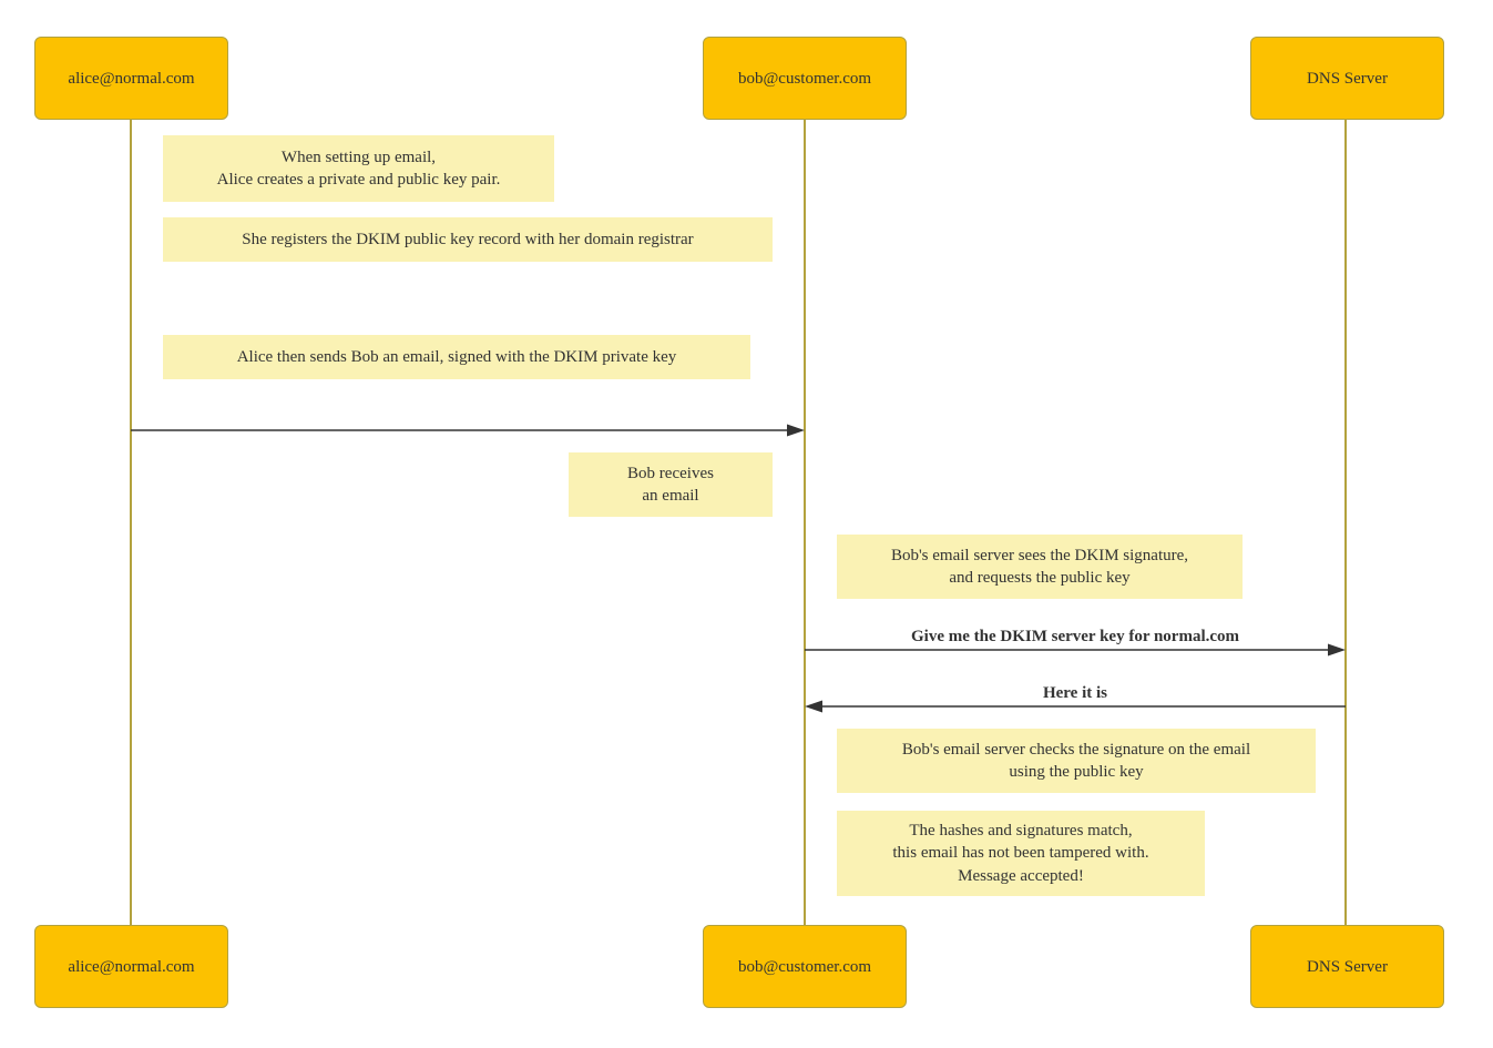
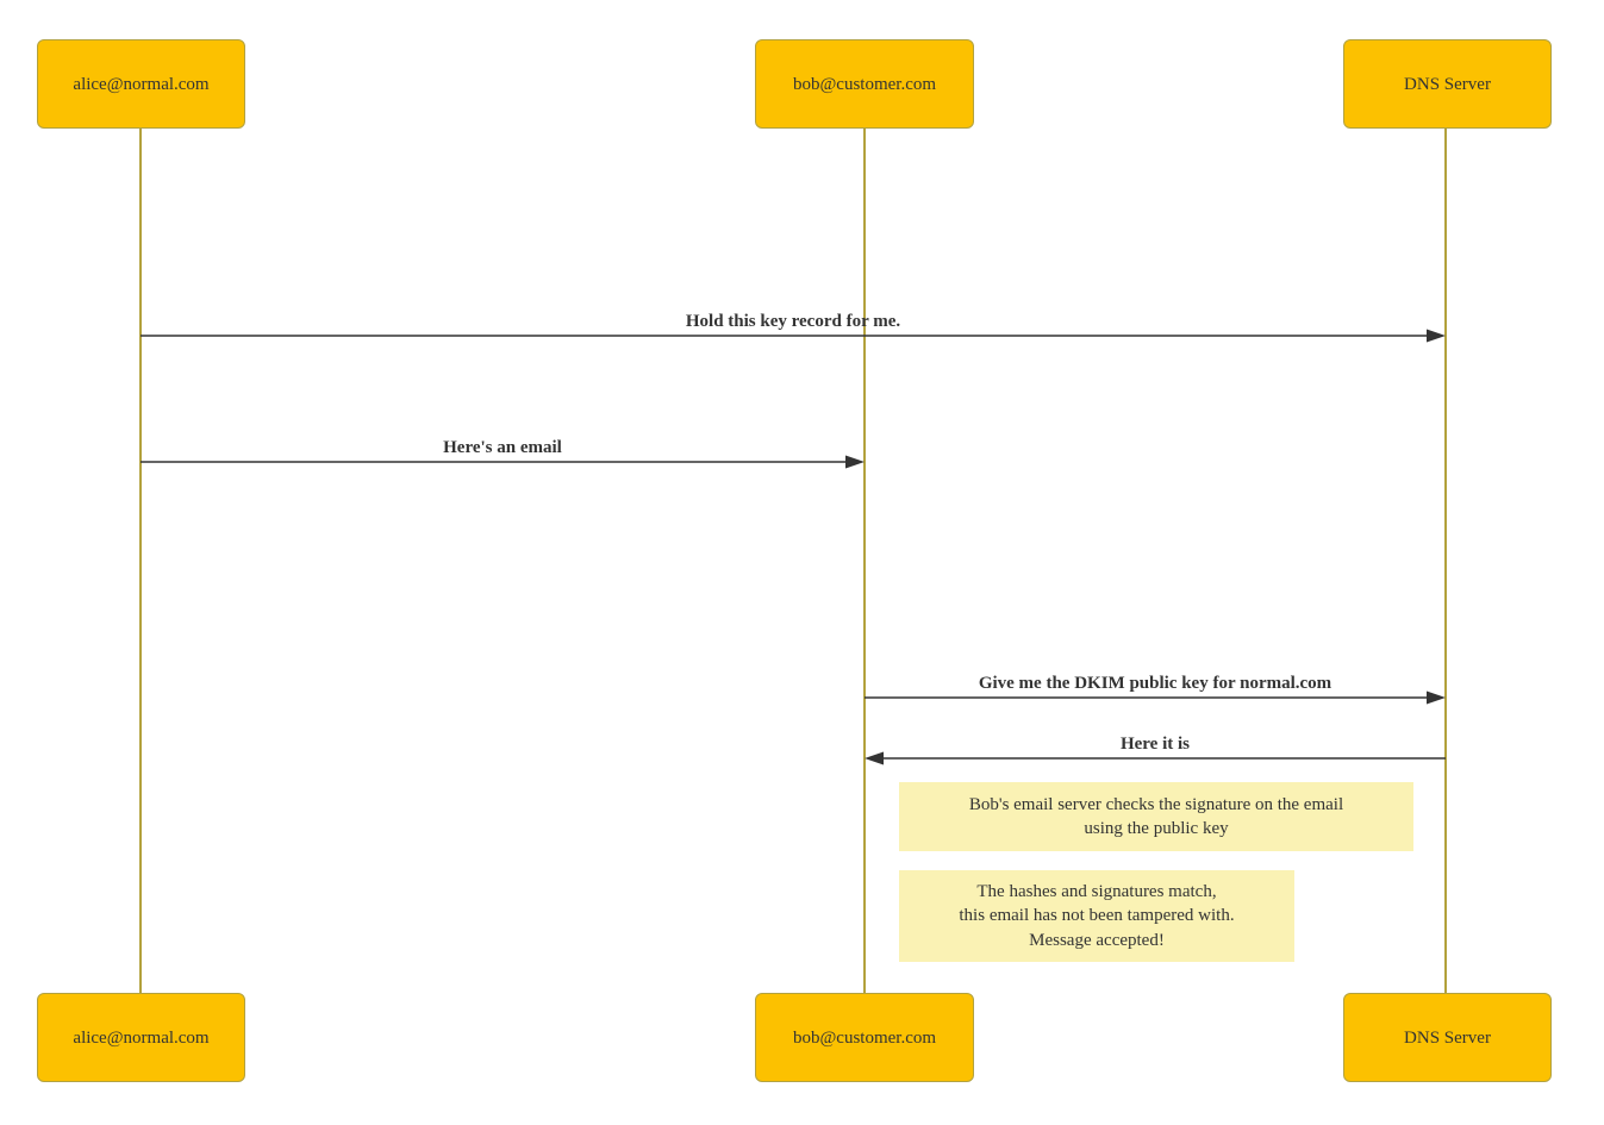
  alice@normal.com
  bob@customer.com
  DNS Server
  alice@normal.com
  bob@customer.com
  DNS Server
- When setting up email,
- Alice creates a private and public key pair.
- She registers the DKIM public key record with her domain registrar
- Alice then sends Bob an email, signed with the DKIM private key
- Bob receives
- an email
- Bob's email server sees the DKIM signature,
- and requests the public key
  Bob's email server checks the signature on the email
  using the public key
  The hashes and signatures match,
  this email has not been tampered with.
  Message accepted!
+ Hold this key record for me.
+ Here's an email
- Give me the DKIM server key for normal.com
+ Give me the DKIM public key for normal.com
  Here it is
